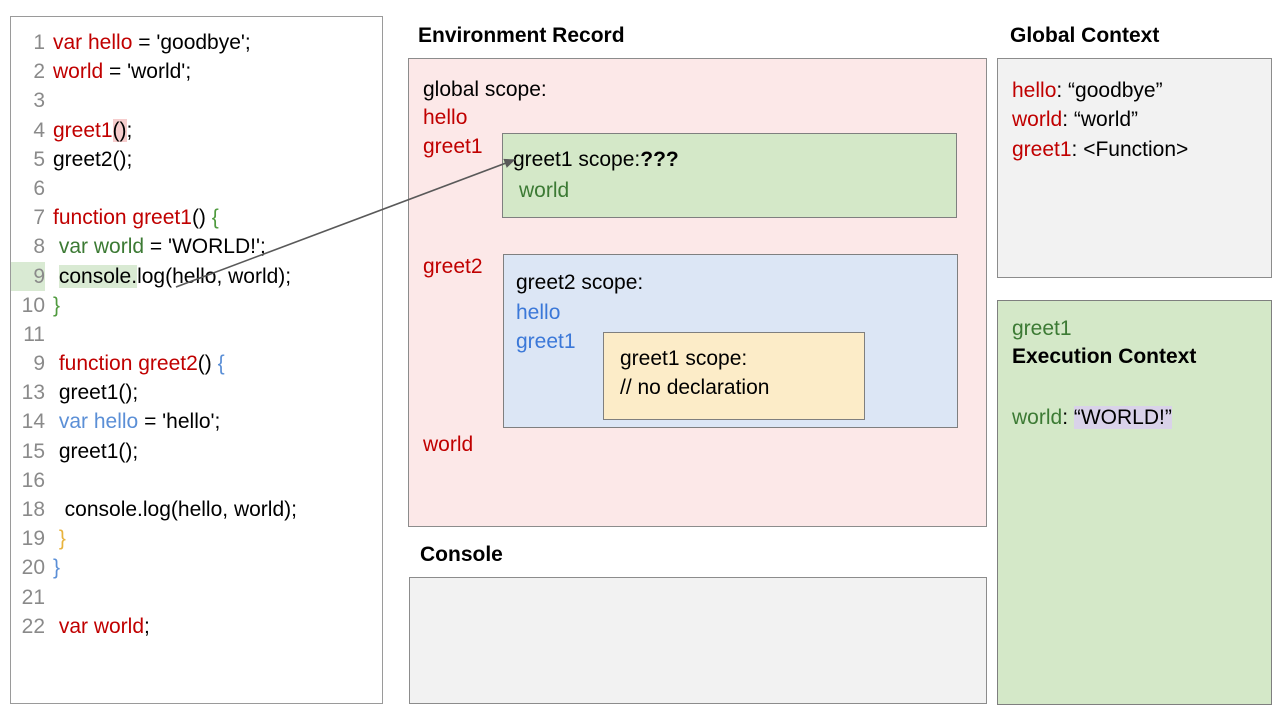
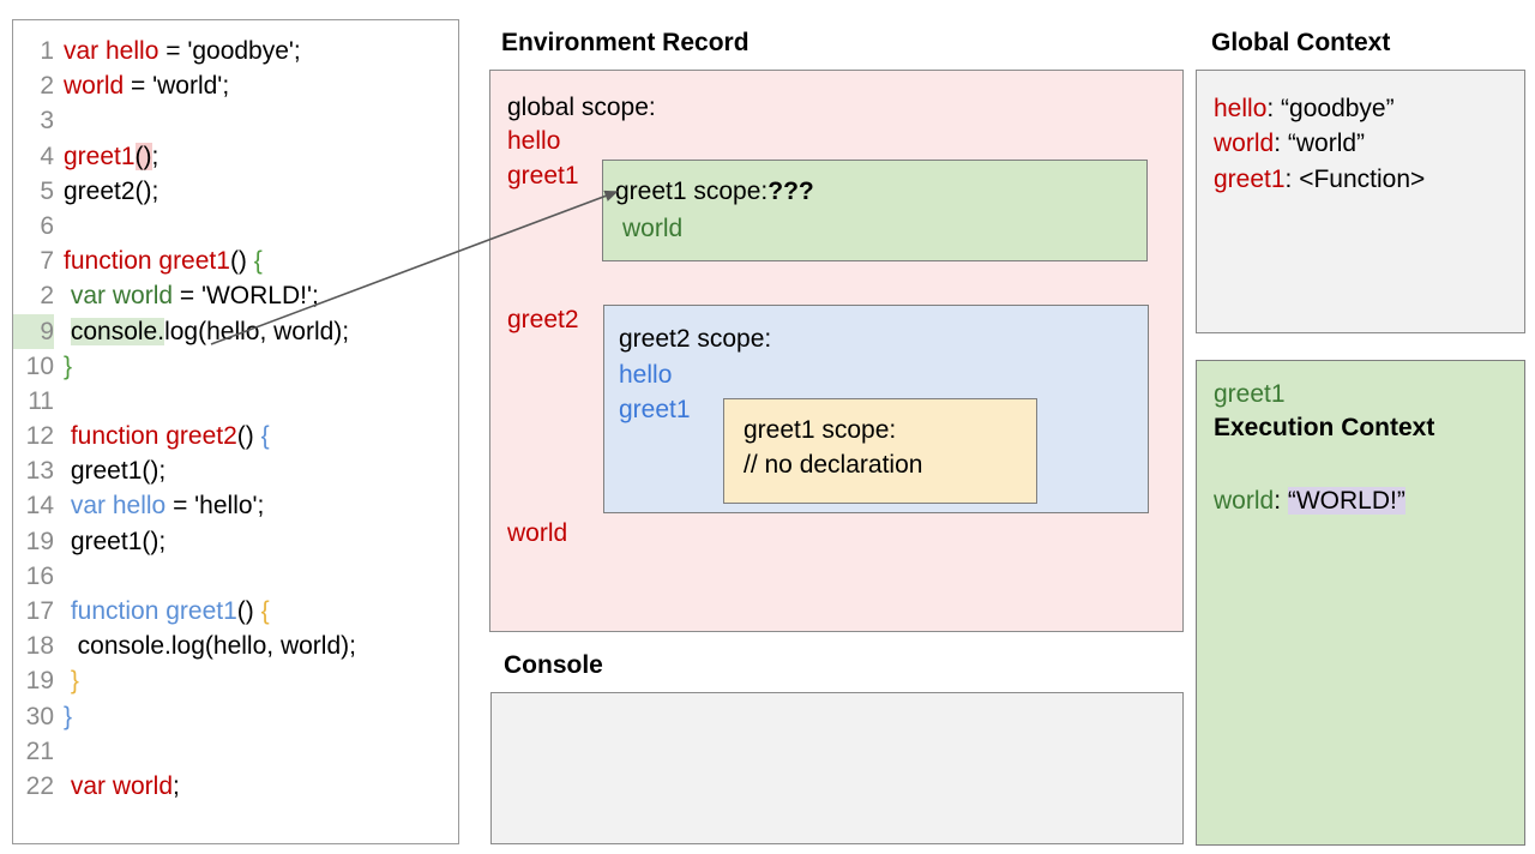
  1 var hello = 'goodbye';
  2 world = 'world';
  3
  4 greet1();
  5 greet2();
  6
  7 function greet1() {
- 8 var world = 'WORLD!';
+ 2 var world = 'WORLD!';
  9 console.log(hello, world);
  10 }
  11
- 9 function greet2() {
+ 12 function greet2() {
  13 greet1();
  14 var hello = 'hello';
- 15 greet1();
+ 19 greet1();
  16
+ 17 function greet1() {
  18 console.log(hello, world);
  19 }
- 20 }
+ 30 }
  21
  22 var world;
  Environment Record
  global scope:
  hello
  greet1
  greet2
  world
  greet1 scope:???
  world
  greet2 scope:
  hello
  greet1
  greet1 scope:
  // no declaration
  Console
  Global Context
  hello: “goodbye”
  world: “world”
  greet1: <Function>
  greet1
  Execution Context
  world: “WORLD!”
